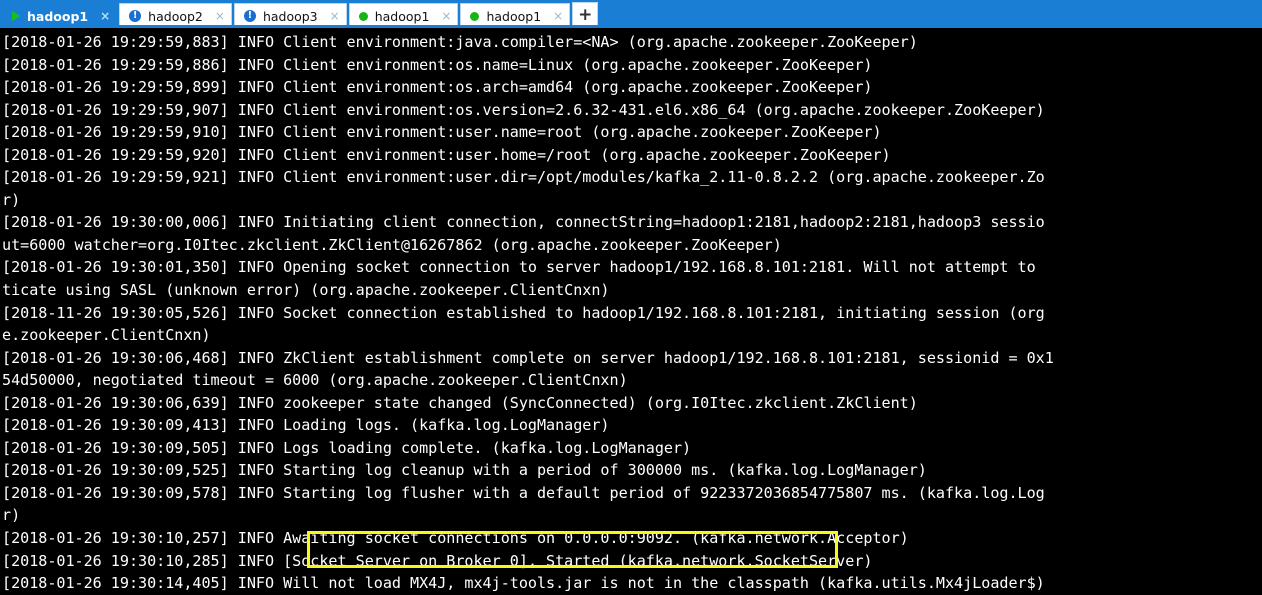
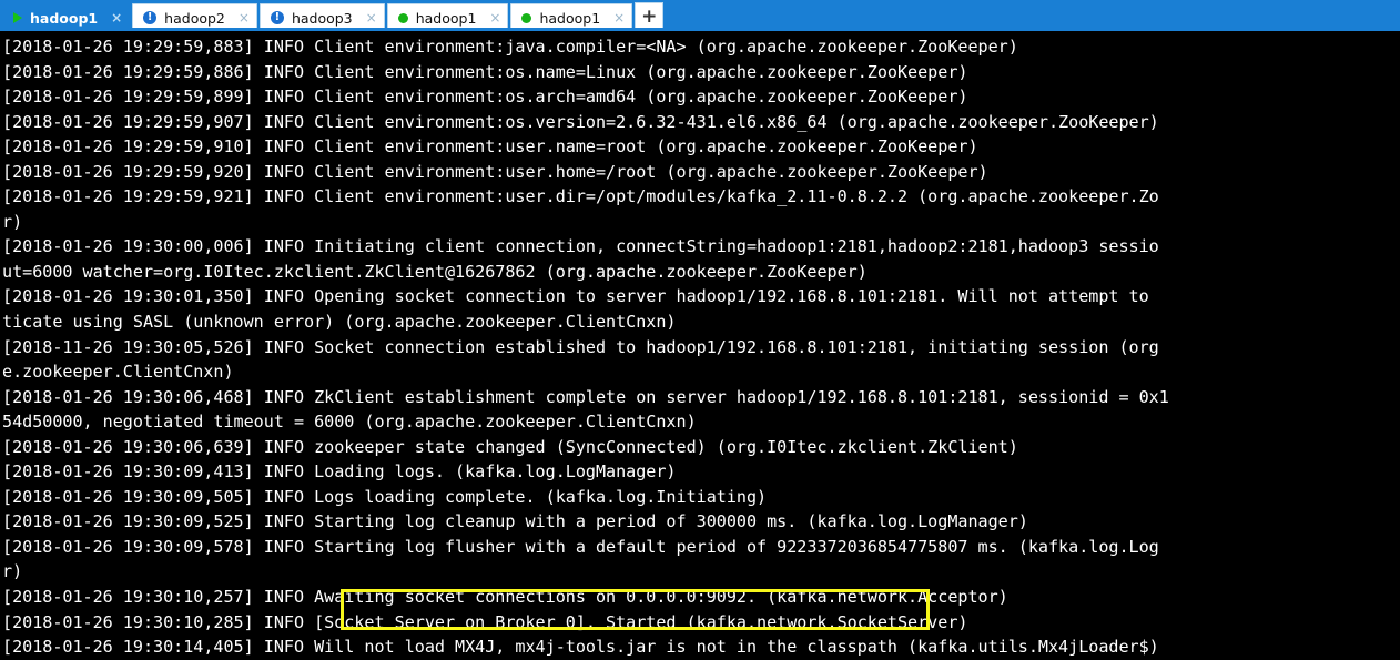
  hadoop1
  ×
  hadoop2
  ×
  hadoop3
  ×
  hadoop1
  ×
  hadoop1
  ×
  +
  [2018-01-26 19:29:59,883] INFO Client environment:java.compiler=<NA> (org.apache.zookeeper.ZooKeeper)
  [2018-01-26 19:29:59,886] INFO Client environment:os.name=Linux (org.apache.zookeeper.ZooKeeper)
  [2018-01-26 19:29:59,899] INFO Client environment:os.arch=amd64 (org.apache.zookeeper.ZooKeeper)
  [2018-01-26 19:29:59,907] INFO Client environment:os.version=2.6.32-431.el6.x86_64 (org.apache.zookeeper.ZooKeeper)
  [2018-01-26 19:29:59,910] INFO Client environment:user.name=root (org.apache.zookeeper.ZooKeeper)
  [2018-01-26 19:29:59,920] INFO Client environment:user.home=/root (org.apache.zookeeper.ZooKeeper)
  [2018-01-26 19:29:59,921] INFO Client environment:user.dir=/opt/modules/kafka_2.11-0.8.2.2 (org.apache.zookeeper.Zo
  r)
  [2018-01-26 19:30:00,006] INFO Initiating client connection, connectString=hadoop1:2181,hadoop2:2181,hadoop3 sessio
  ut=6000 watcher=org.I0Itec.zkclient.ZkClient@16267862 (org.apache.zookeeper.ZooKeeper)
  [2018-01-26 19:30:01,350] INFO Opening socket connection to server hadoop1/192.168.8.101:2181. Will not attempt to
  ticate using SASL (unknown error) (org.apache.zookeeper.ClientCnxn)
  [2018-11-26 19:30:05,526] INFO Socket connection established to hadoop1/192.168.8.101:2181, initiating session (org
  e.zookeeper.ClientCnxn)
  [2018-01-26 19:30:06,468] INFO ZkClient establishment complete on server hadoop1/192.168.8.101:2181, sessionid = 0x1
  54d50000, negotiated timeout = 6000 (org.apache.zookeeper.ClientCnxn)
  [2018-01-26 19:30:06,639] INFO zookeeper state changed (SyncConnected) (org.I0Itec.zkclient.ZkClient)
  [2018-01-26 19:30:09,413] INFO Loading logs. (kafka.log.LogManager)
- [2018-01-26 19:30:09,505] INFO Logs loading complete. (kafka.log.LogManager)
+ [2018-01-26 19:30:09,505] INFO Logs loading complete. (kafka.log.Initiating)
  [2018-01-26 19:30:09,525] INFO Starting log cleanup with a period of 300000 ms. (kafka.log.LogManager)
  [2018-01-26 19:30:09,578] INFO Starting log flusher with a default period of 9223372036854775807 ms. (kafka.log.Log
  r)
  [2018-01-26 19:30:10,257] INFO Awaiting socket connections on 0.0.0.0:9092. (kafka.network.Acceptor)
  [2018-01-26 19:30:10,285] INFO [Socket Server on Broker 0], Started (kafka.network.SocketServer)
  [2018-01-26 19:30:14,405] INFO Will not load MX4J, mx4j-tools.jar is not in the classpath (kafka.utils.Mx4jLoader$)
